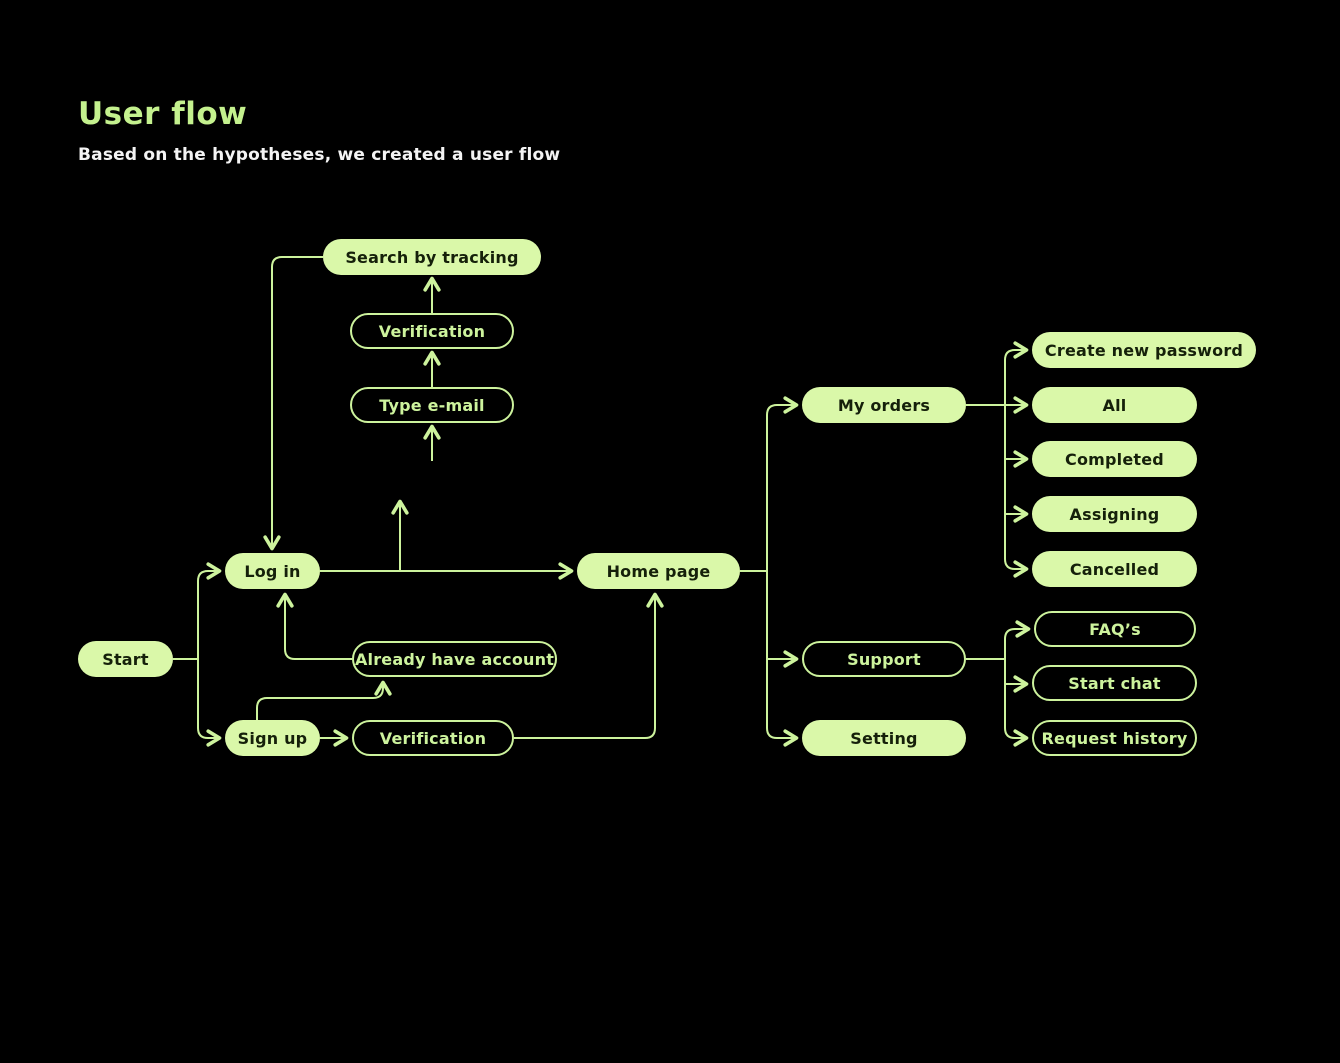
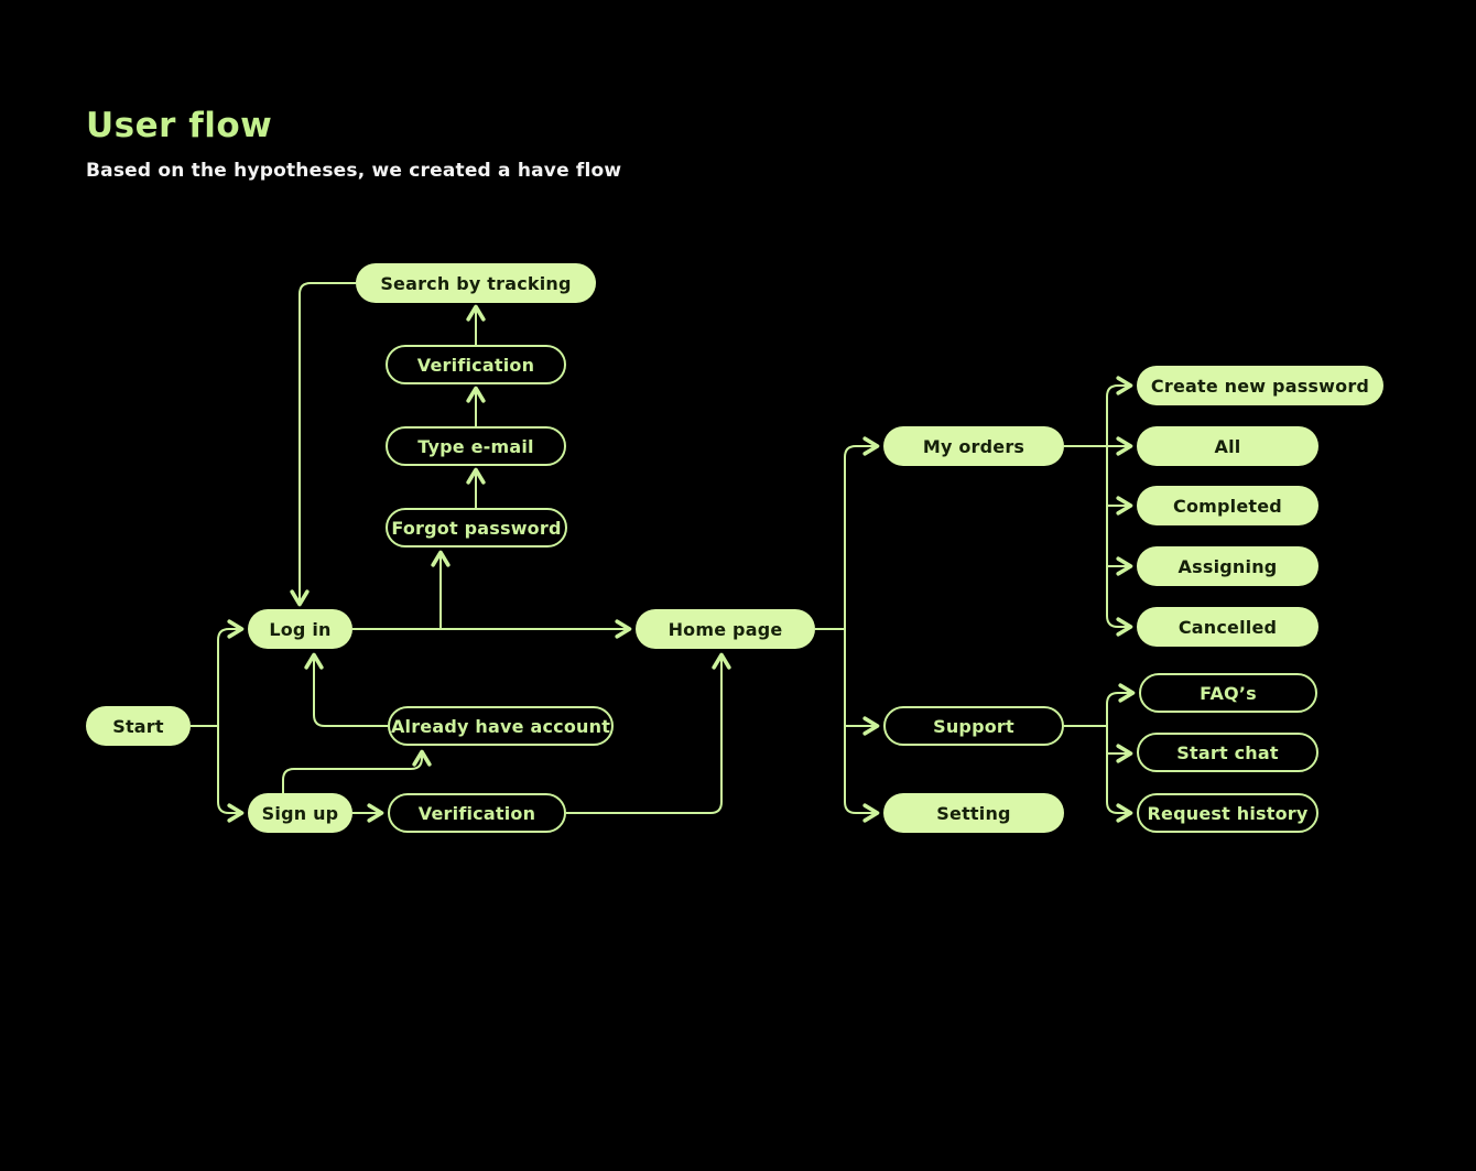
  User flow
- Based on the hypotheses, we created a user flow
+ Based on the hypotheses, we created a have flow
  Start
  Log in
  Sign up
  Search by tracking
  Verification
  Type e-mail
+ Forgot password
  Already have account
  Verification
  Home page
  My orders
  Create new password
  All
  Completed
  Assigning
  Cancelled
  Support
  FAQ’s
  Start chat
  Request history
  Setting
